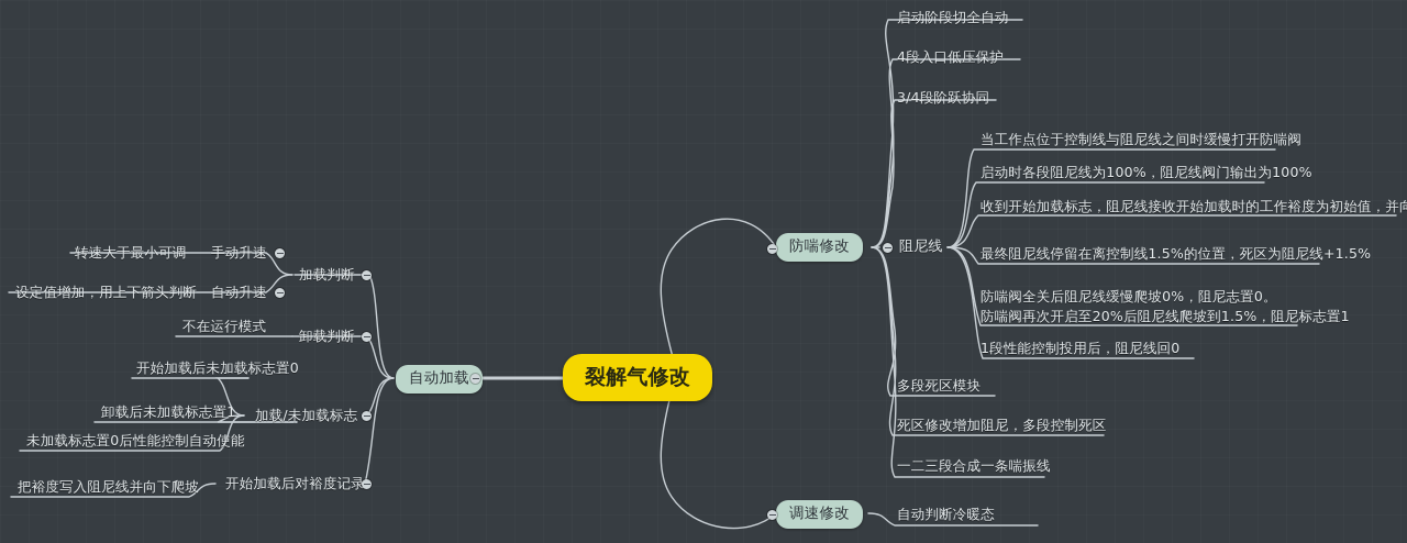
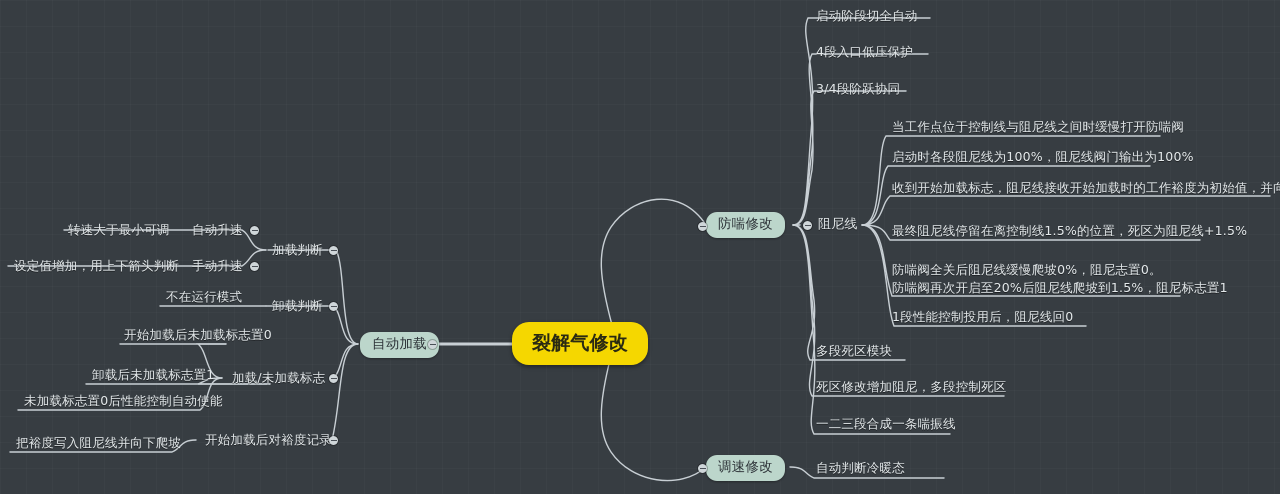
  裂解气修改
  防喘修改
  调速修改
  阻尼线
  启动阶段切全自动
  4段入口低压保护
  3/4段阶跃协同
  多段死区模块
  死区修改增加阻尼，多段控制死区
  一二三段合成一条喘振线
  当工作点位于控制线与阻尼线之间时缓慢打开防喘阀
  启动时各段阻尼线为100%，阻尼线阀门输出为100%
  收到开始加载标志，阻尼线接收开始加载时的工作裕度为初始值，并向
  最终阻尼线停留在离控制线1.5%的位置，死区为阻尼线+1.5%
  防喘阀全关后阻尼线缓慢爬坡0%，阻尼志置0。
  防喘阀再次开启至20%后阻尼线爬坡到1.5%，阻尼标志置1
  1段性能控制投用后，阻尼线回0
  自动判断冷暖态
  自动加载
  加载判断
  卸载判断
  加载/未加载标志
  开始加载后对裕度记录
- 手动升速
+ 自动升速
  转速大于最小可调
- 自动升速
+ 手动升速
  设定值增加，用上下箭头判断
  不在运行模式
  开始加载后未加载标志置0
  卸载后未加载标志置1
  未加载标志置0后性能控制自动使能
  把裕度写入阻尼线并向下爬坡
